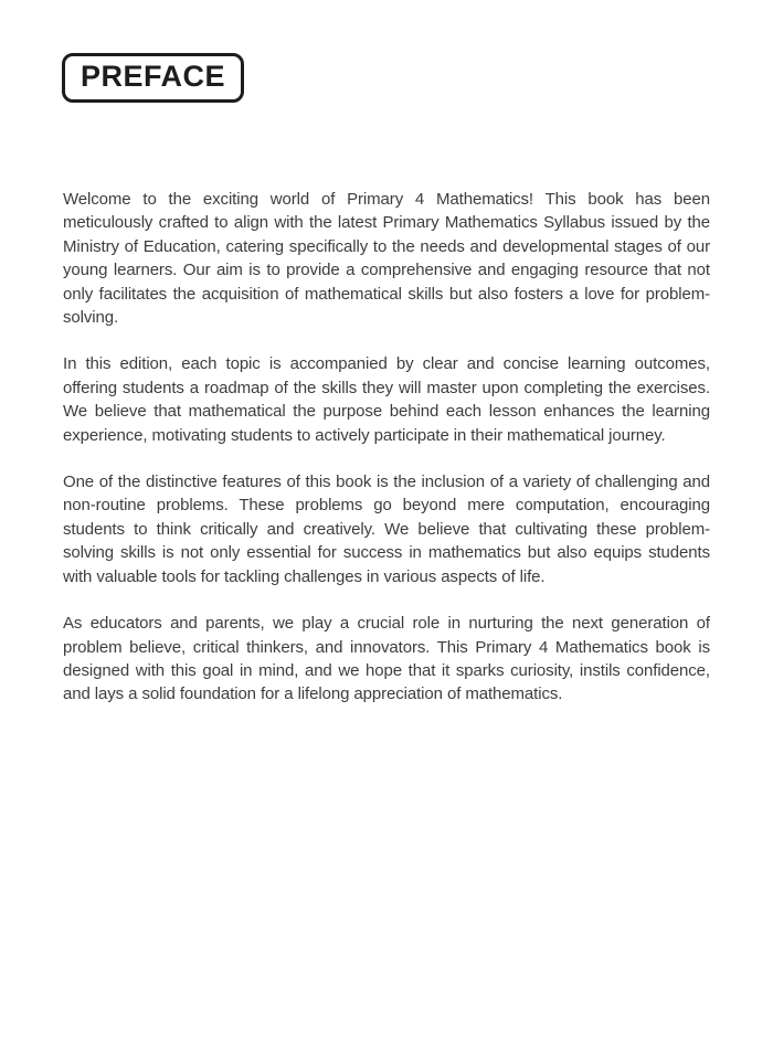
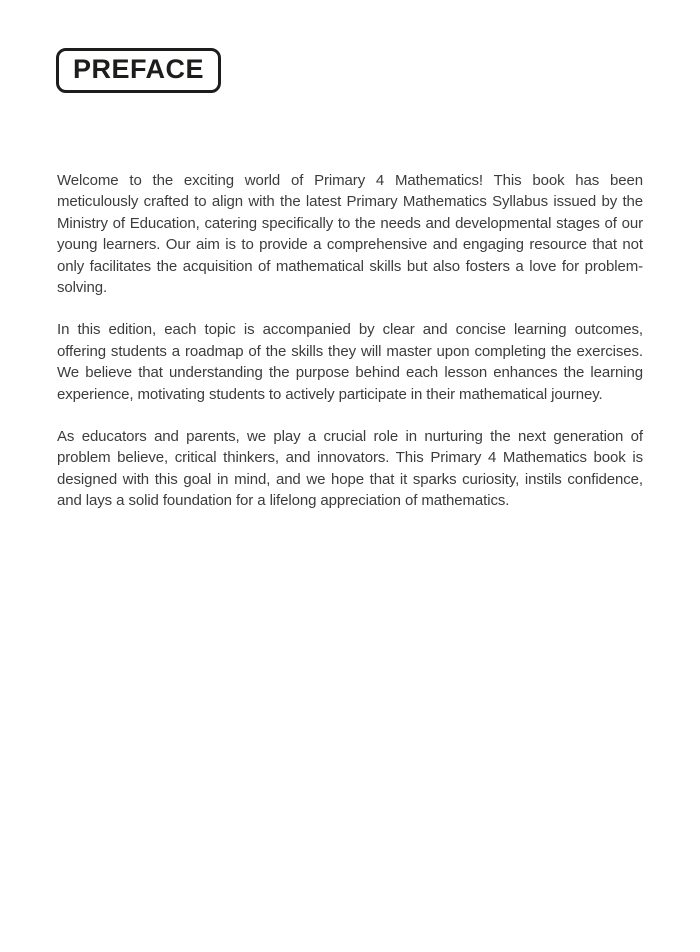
  PREFACE
  Welcome to the exciting world of Primary 4 Mathematics! This book has been meticulously crafted to align with the latest Primary Mathematics Syllabus issued by the Ministry of Education, catering specifically to the needs and developmental stages of our young learners. Our aim is to provide a comprehensive and engaging resource that not only facilitates the acquisition of mathematical skills but also fosters a love for problem-solving.
- In this edition, each topic is accompanied by clear and concise learning outcomes, offering students a roadmap of the skills they will master upon completing the exercises. We believe that mathematical the purpose behind each lesson enhances the learning experience, motivating students to actively participate in their mathematical journey.
+ In this edition, each topic is accompanied by clear and concise learning outcomes, offering students a roadmap of the skills they will master upon completing the exercises. We believe that understanding the purpose behind each lesson enhances the learning experience, motivating students to actively participate in their mathematical journey.
- One of the distinctive features of this book is the inclusion of a variety of challenging and non-routine problems. These problems go beyond mere computation, encouraging students to think critically and creatively. We believe that cultivating these problem-solving skills is not only essential for success in mathematics but also equips students with valuable tools for tackling challenges in various aspects of life.
  As educators and parents, we play a crucial role in nurturing the next generation of problem believe, critical thinkers, and innovators. This Primary 4 Mathematics book is designed with this goal in mind, and we hope that it sparks curiosity, instils confidence, and lays a solid foundation for a lifelong appreciation of mathematics.
